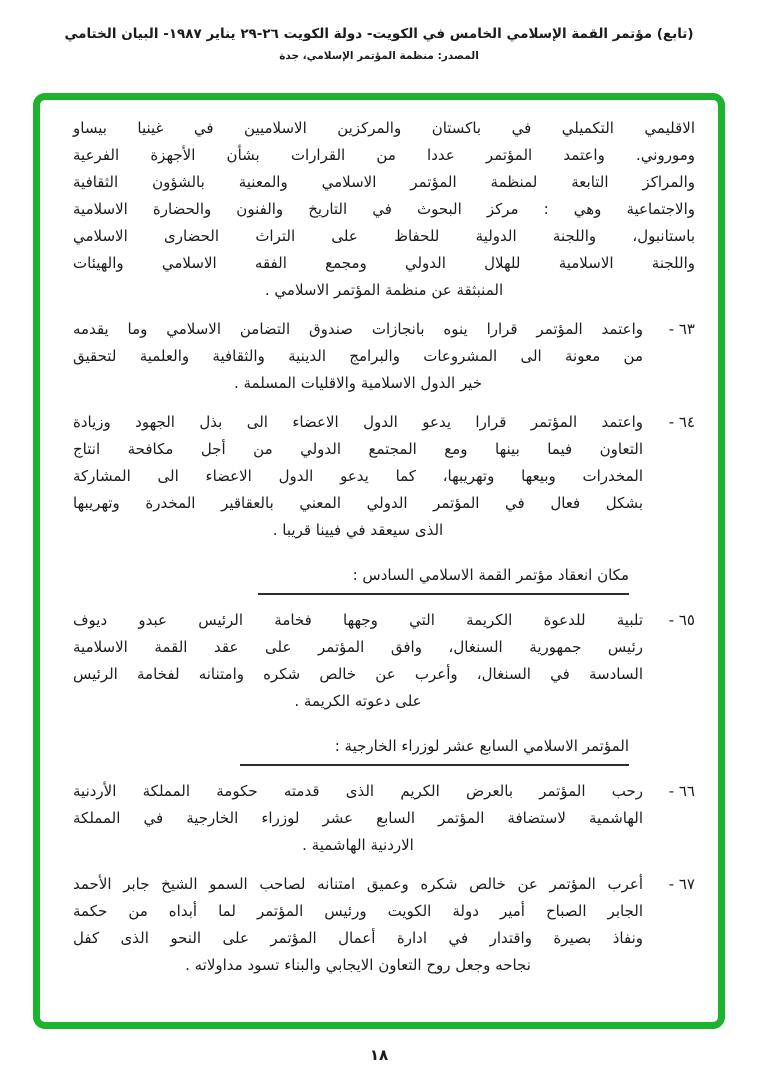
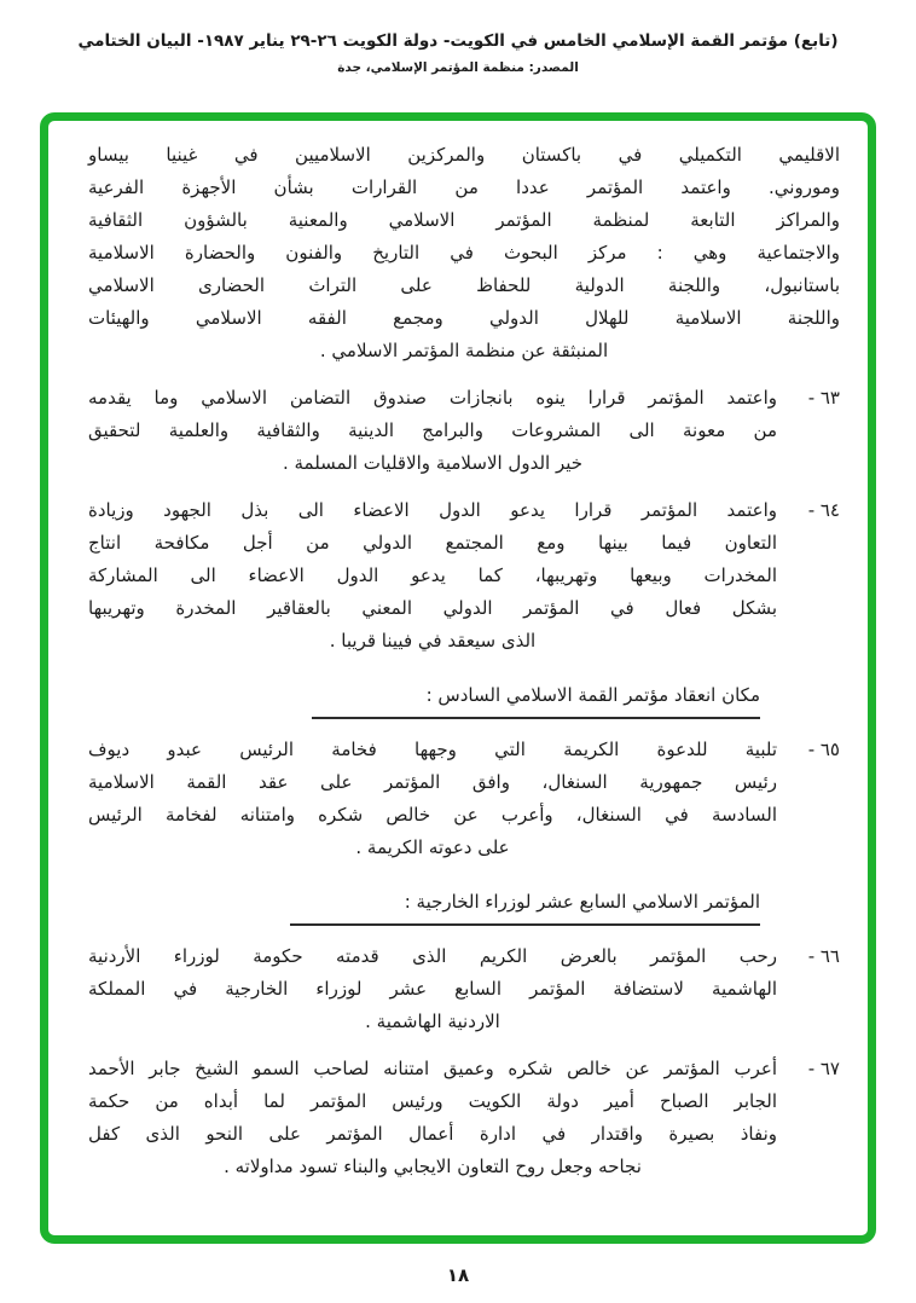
  (تابع) مؤتمر القمة الإسلامي الخامس في الكويت- دولة الكويت ٢٦-٢٩ يناير ١٩٨٧- البيان الختامي
  المصدر: منظمة المؤتمر الإسلامي، جدة
  الاقليمي التكميلي في باكستان والمركزين الاسلاميين في غينيا بيساو
  وموروني. واعتمد المؤتمر عددا من القرارات بشأن الأجهزة الفرعية
  والمراكز التابعة لمنظمة المؤتمر الاسلامي والمعنية بالشؤون الثقافية
  والاجتماعية وهي : مركز البحوث في التاريخ والفنون والحضارة الاسلامية
  باستانبول، واللجنة الدولية للحفاظ على التراث الحضارى الاسلامي
  واللجنة الاسلامية للهلال الدولي ومجمع الفقه الاسلامي والهيئات
  المنبثقة عن منظمة المؤتمر الاسلامي .
  ٦٣ -
  واعتمد المؤتمر قرارا ينوه بانجازات صندوق التضامن الاسلامي وما يقدمه
  من معونة الى المشروعات والبرامج الدينية والثقافية والعلمية لتحقيق
  خير الدول الاسلامية والاقليات المسلمة .
  ٦٤ -
  واعتمد المؤتمر قرارا يدعو الدول الاعضاء الى بذل الجهود وزيادة
  التعاون فيما بينها ومع المجتمع الدولي من أجل مكافحة انتاج
  المخدرات وبيعها وتهريبها، كما يدعو الدول الاعضاء الى المشاركة
  بشكل فعال في المؤتمر الدولي المعني بالعقاقير المخدرة وتهريبها
  الذى سيعقد في فيينا قريبا .
  مكان انعقاد مؤتمر القمة الاسلامي السادس :
  ٦٥ -
  تلبية للدعوة الكريمة التي وجهها فخامة الرئيس عبدو ديوف
  رئيس جمهورية السنغال، وافق المؤتمر على عقد القمة الاسلامية
  السادسة في السنغال، وأعرب عن خالص شكره وامتنانه لفخامة الرئيس
  على دعوته الكريمة .
  المؤتمر الاسلامي السابع عشر لوزراء الخارجية :
  ٦٦ -
- رحب المؤتمر بالعرض الكريم الذى قدمته حكومة المملكة الأردنية
+ رحب المؤتمر بالعرض الكريم الذى قدمته حكومة لوزراء الأردنية
  الهاشمية لاستضافة المؤتمر السابع عشر لوزراء الخارجية في المملكة
  الاردنية الهاشمية .
  ٦٧ -
  أعرب المؤتمر عن خالص شكره وعميق امتنانه لصاحب السمو الشيخ جابر الأحمد
  الجابر الصباح أمير دولة الكويت ورئيس المؤتمر لما أبداه من حكمة
  ونفاذ بصيرة واقتدار في ادارة أعمال المؤتمر على النحو الذى كفل
  نجاحه وجعل روح التعاون الايجابي والبناء تسود مداولاته .
  ١٨
